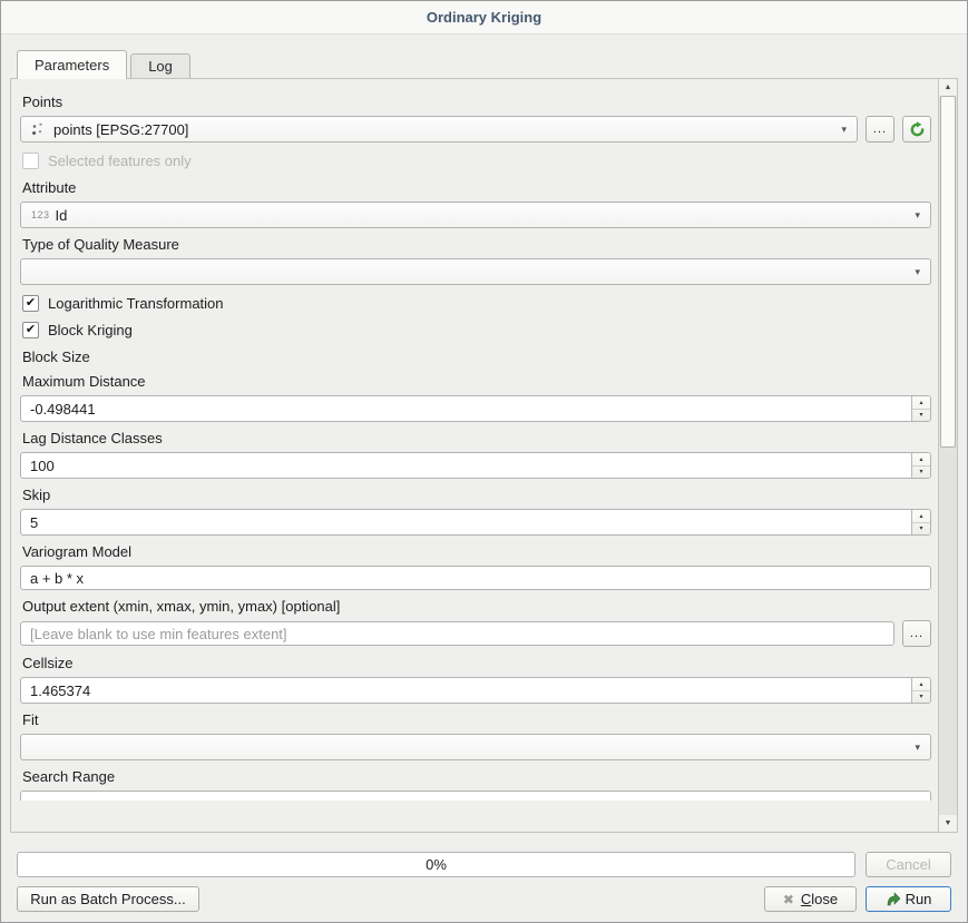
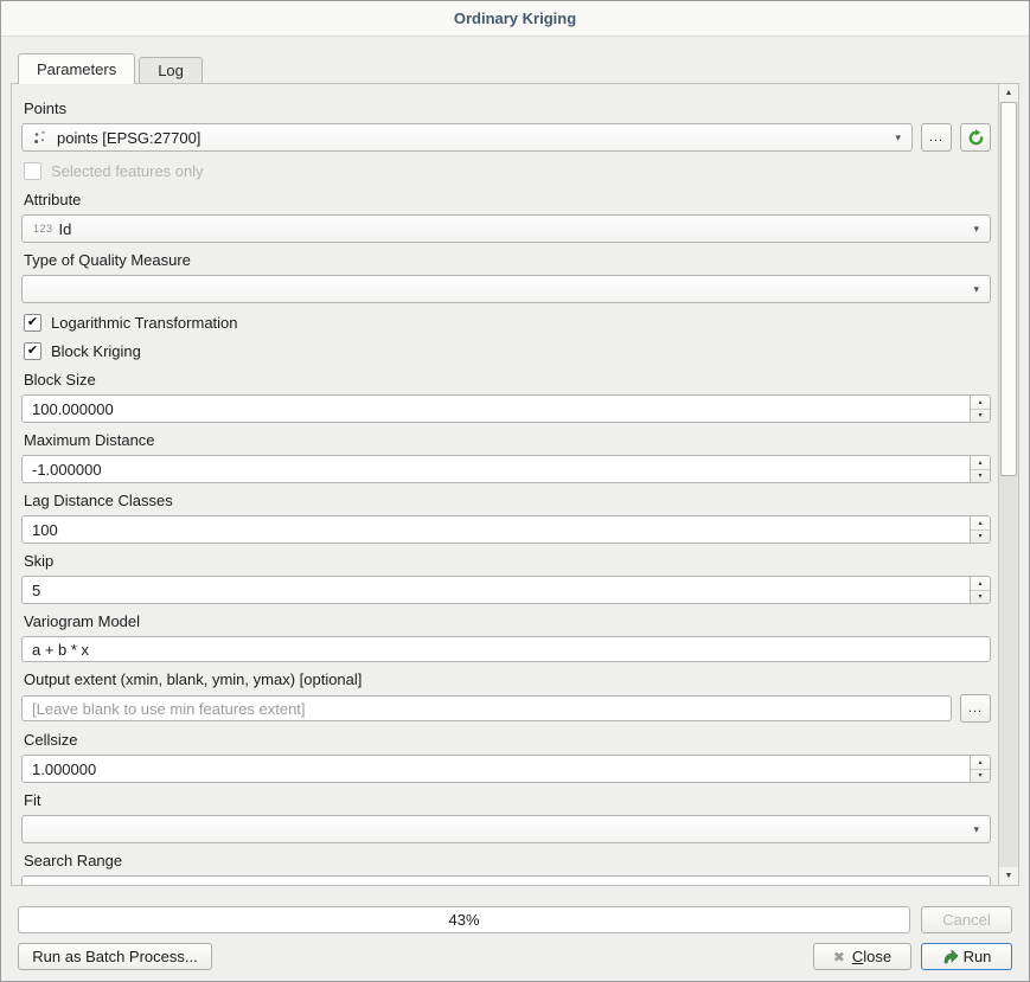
  Ordinary Kriging
  Parameters
  Log
  Points
  points [EPSG:27700]
  ▾
  ...
  Selected features only
  Attribute
  123
  Id
  ▾
  Type of Quality Measure
  ▾
  ✔
  Logarithmic Transformation
  ✔
  Block Kriging
  Block Size
+ 100.000000
  Maximum Distance
- -0.498441
+ -1.000000
  Lag Distance Classes
  100
  Skip
  5
  Variogram Model
  a + b * x
- Output extent (xmin, xmax, ymin, ymax) [optional]
+ Output extent (xmin, blank, ymin, ymax) [optional]
  [Leave blank to use min features extent]
  ...
  Cellsize
- 1.465374
+ 1.000000
  Fit
  ▾
  Search Range
- 0%
+ 43%
  Cancel
  Run as Batch Process...
  ✖
  Close
  Run
